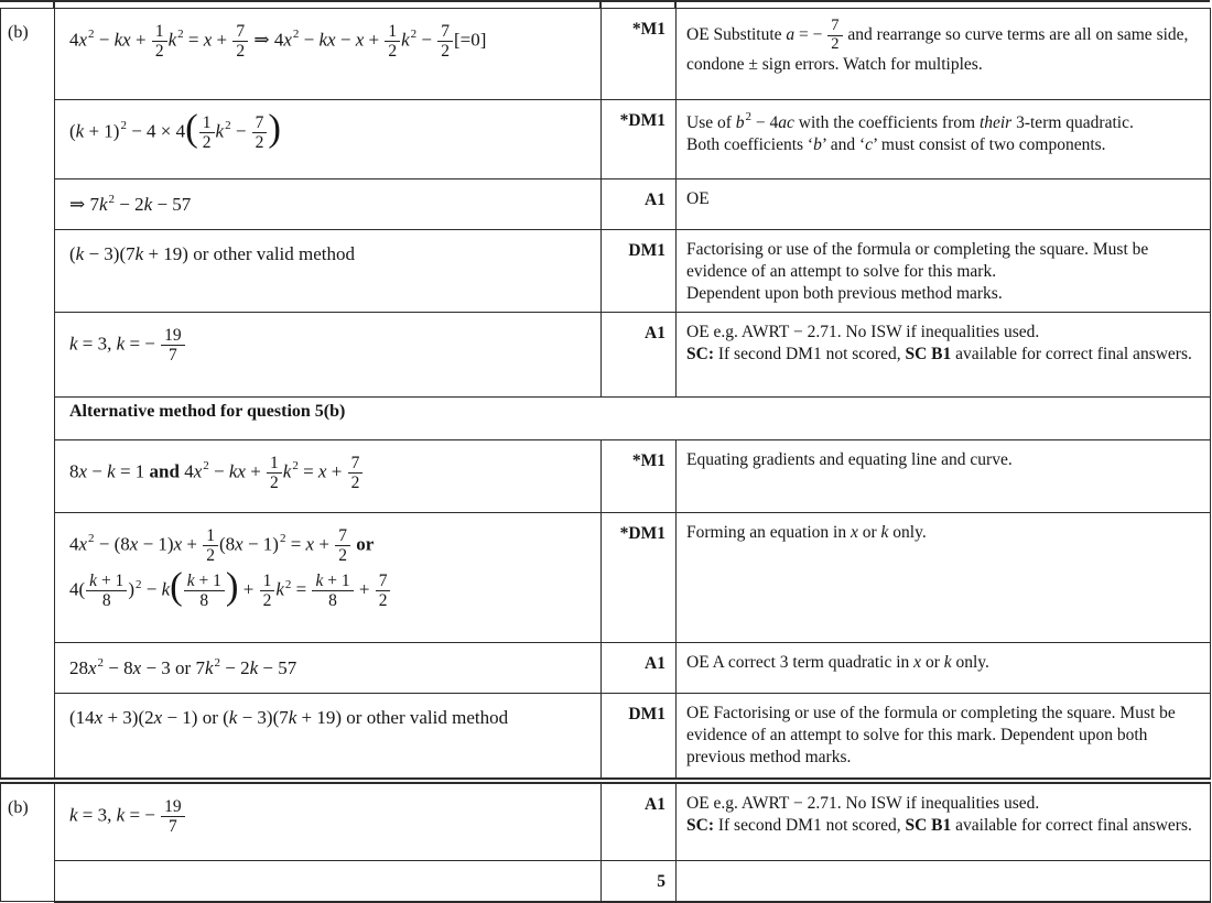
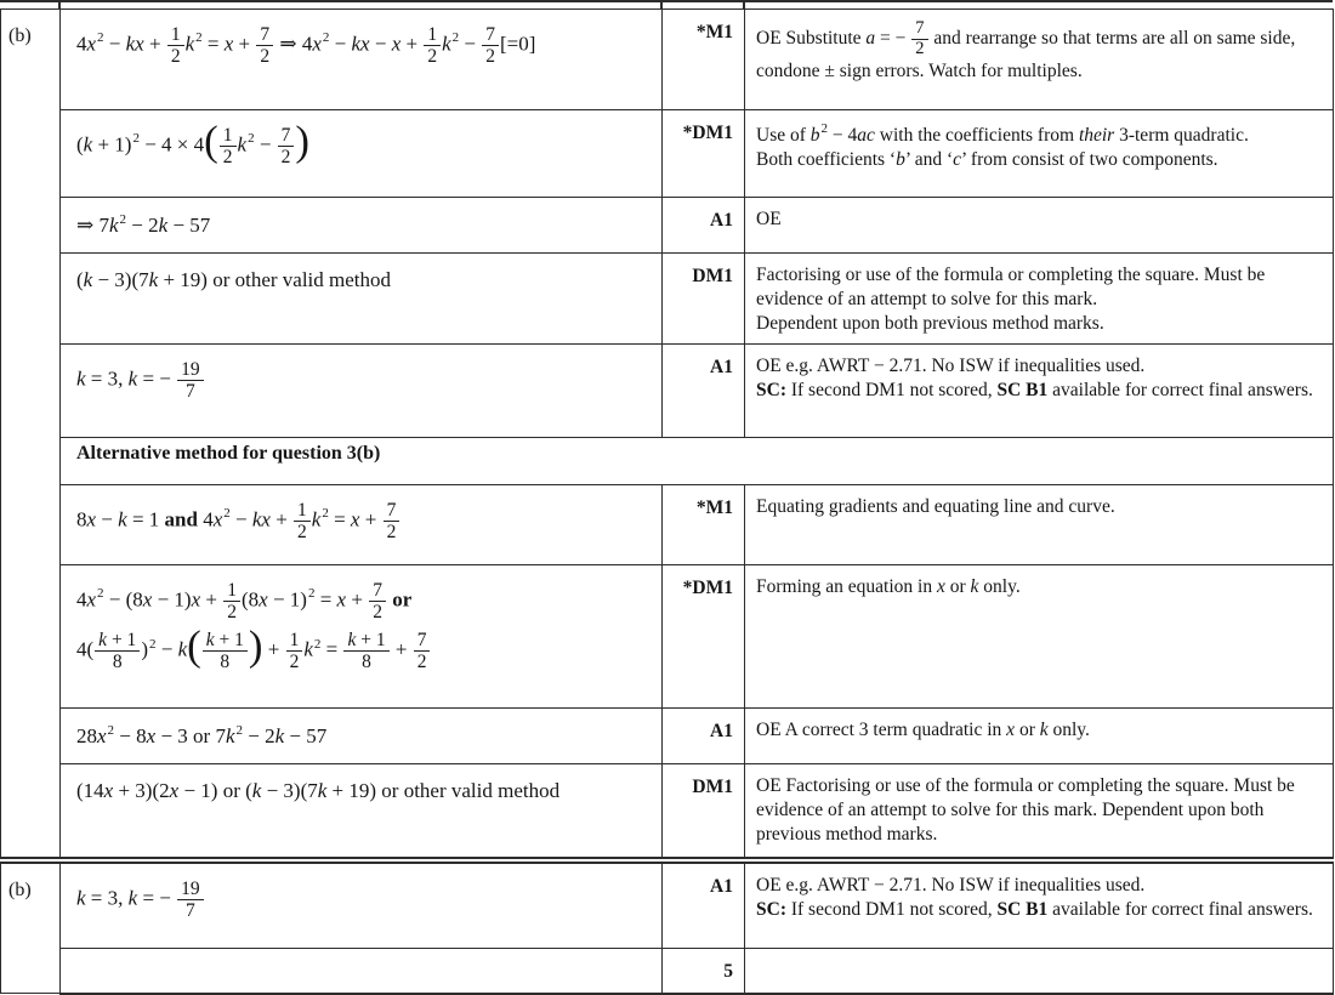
- (b)	4x2 − kx + 12k2 = x + 72 ⇒ 4x2 − kx − x + 12k2 − 72[=0]	*M1	OE Substitute a = − 72 and rearrange so curve terms are all on same side, condone ± sign errors. Watch for multiples.
+ (b)	4x2 − kx + 12k2 = x + 72 ⇒ 4x2 − kx − x + 12k2 − 72[=0]	*M1	OE Substitute a = − 72 and rearrange so that terms are all on same side, condone ± sign errors. Watch for multiples.
- (k + 1)2 − 4 × 4( 12k2 − 72)	*DM1	Use of b2 − 4ac with the coefficients from their 3-term quadratic.Both coefficients ‘b’ and ‘c’ must consist of two components.
+ (k + 1)2 − 4 × 4( 12k2 − 72)	*DM1	Use of b2 − 4ac with the coefficients from their 3-term quadratic.Both coefficients ‘b’ and ‘c’ from consist of two components.
  ⇒ 7k2 − 2k − 57	A1	OE
  (k − 3)(7k + 19) or other valid method	DM1	Factorising or use of the formula or completing the square. Must be evidence of an attempt to solve for this mark.Dependent upon both previous method marks.
  k = 3, k = − 197	A1	OE e.g. AWRT − 2.71. No ISW if inequalities used.SC: If second DM1 not scored, SC B1 available for correct final answers.
- Alternative method for question 5(b)
+ Alternative method for question 3(b)
  8x − k = 1 and 4x2 − kx + 12k2 = x + 72	*M1	Equating gradients and equating line and curve.
  4x2 − (8x − 1)x + 12(8x − 1)2 = x + 72 or4( k + 18)2 − k( k + 18) + 12k2 = k + 18 + 72	*DM1	Forming an equation in x or k only.
  28x2 − 8x − 3 or 7k2 − 2k − 57	A1	OE A correct 3 term quadratic in x or k only.
  (14x + 3)(2x − 1) or (k − 3)(7k + 19) or other valid method	DM1	OE Factorising or use of the formula or completing the square. Must be evidence of an attempt to solve for this mark. Dependent upon both previous method marks.
  (b)	k = 3, k = − 197	A1	OE e.g. AWRT − 2.71. No ISW if inequalities used.SC: If second DM1 not scored, SC B1 available for correct final answers.
  	5
